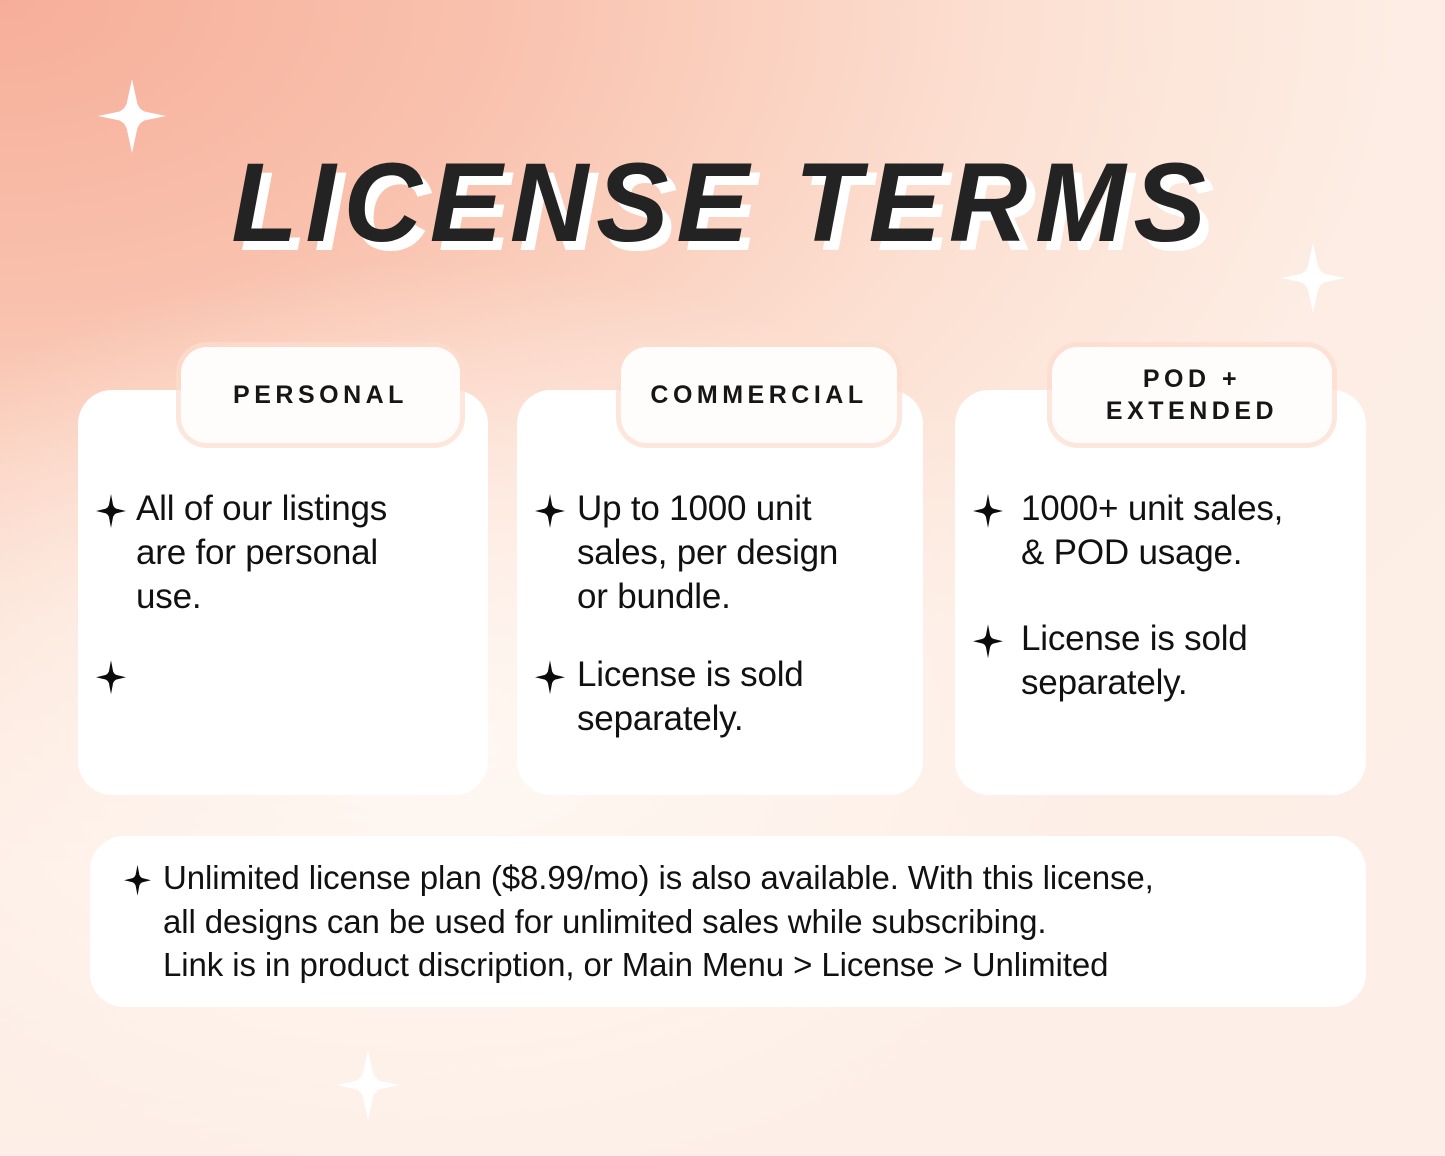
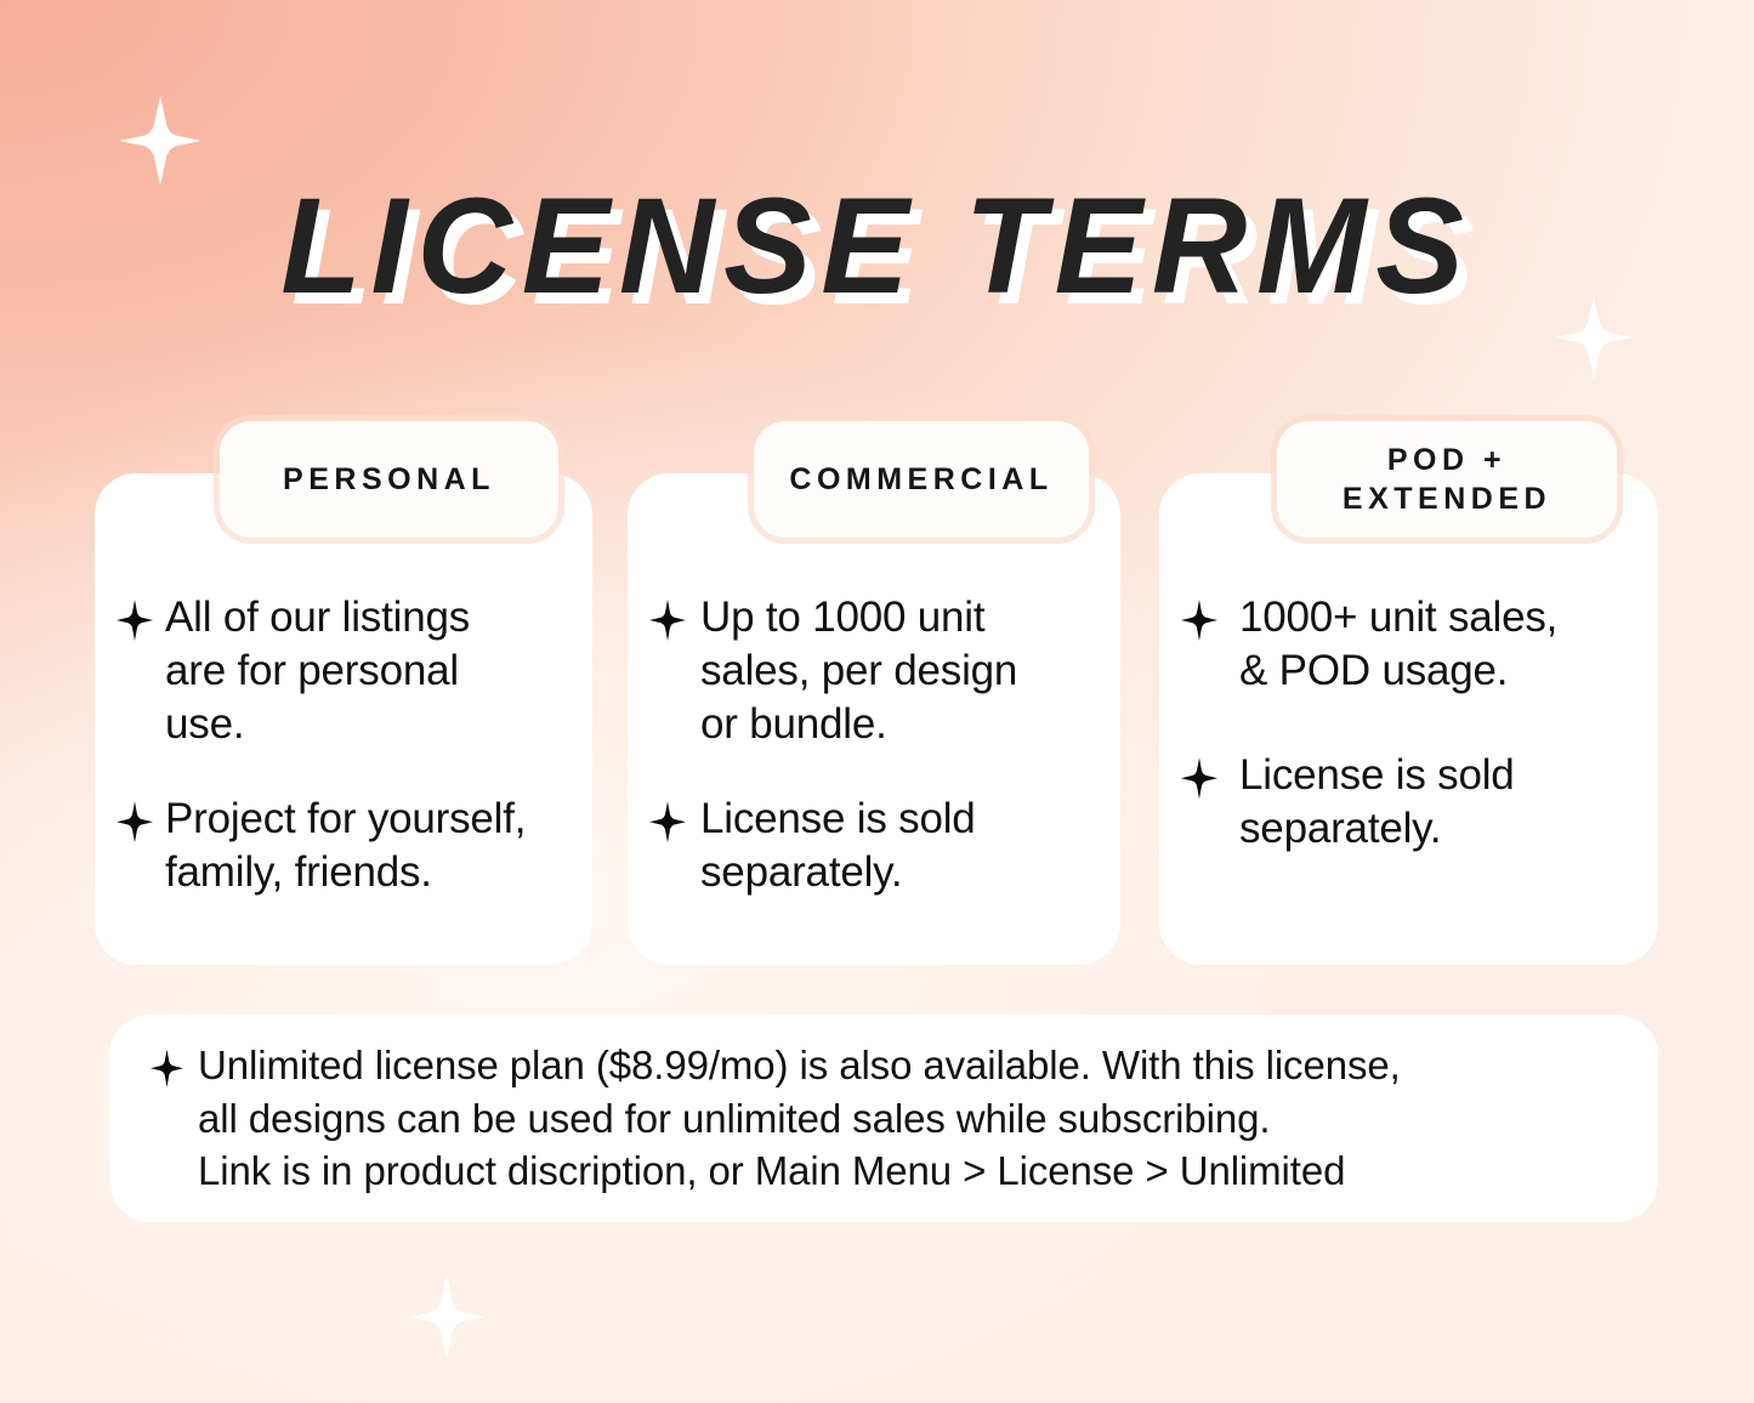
  LICENSE TERMS
  PERSONAL
  All of our listings
  are for personal
  use.
+ Project for yourself,
+ family, friends.
  COMMERCIAL
  Up to 1000 unit
  sales, per design
  or bundle.
  License is sold
  separately.
  POD +
  EXTENDED
  1000+ unit sales,
  & POD usage.
  License is sold
  separately.
  Unlimited license plan ($8.99/mo) is also available. With this license,
  all designs can be used for unlimited sales while subscribing.
  Link is in product discription, or Main Menu > License > Unlimited
